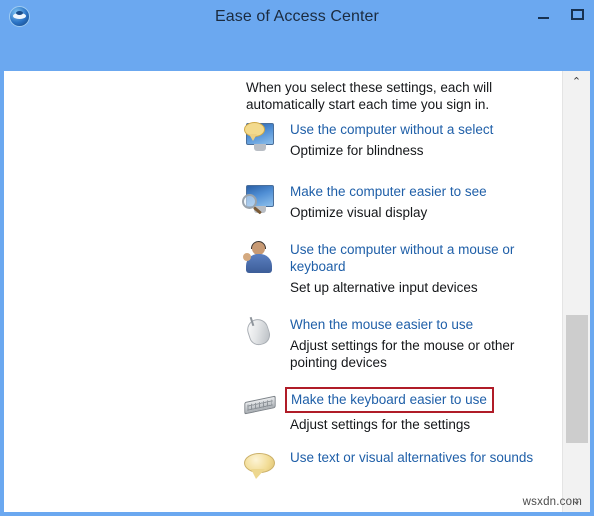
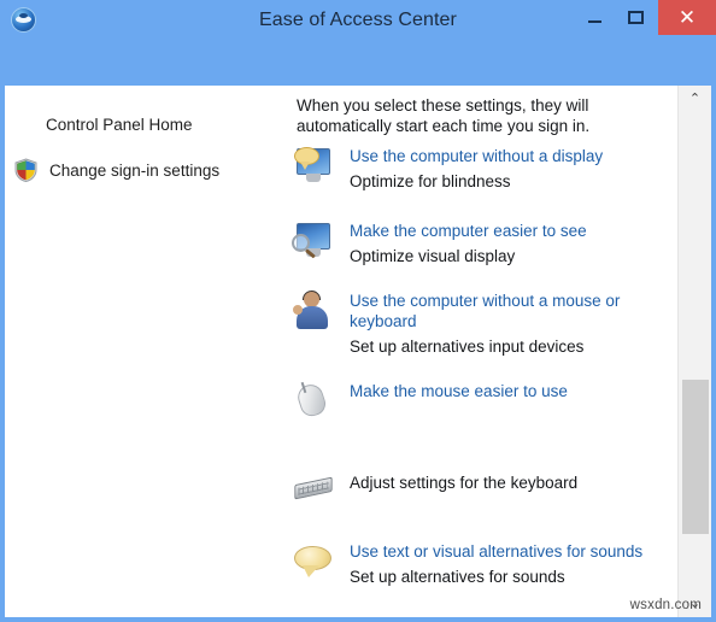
  Ease of Access Center
+ ✕
+ Control Panel Home
+ Change sign-in settings
- When you select these settings, each will automatically start each time you sign in.
+ When you select these settings, they will automatically start each time you sign in.
- Use the computer without a select
+ Use the computer without a display
  Optimize for blindness
  Make the computer easier to see
  Optimize visual display
  Use the computer without a mouse or keyboard
- Set up alternative input devices
+ Set up alternatives input devices
- When the mouse easier to use
+ Make the mouse easier to use
- Adjust settings for the mouse or other pointing devices
- Make the keyboard easier to use
- Adjust settings for the settings
+ Adjust settings for the keyboard
  Use text or visual alternatives for sounds
+ Set up alternatives for sounds
  ⌃
  ⌄
  wsxdn.com
